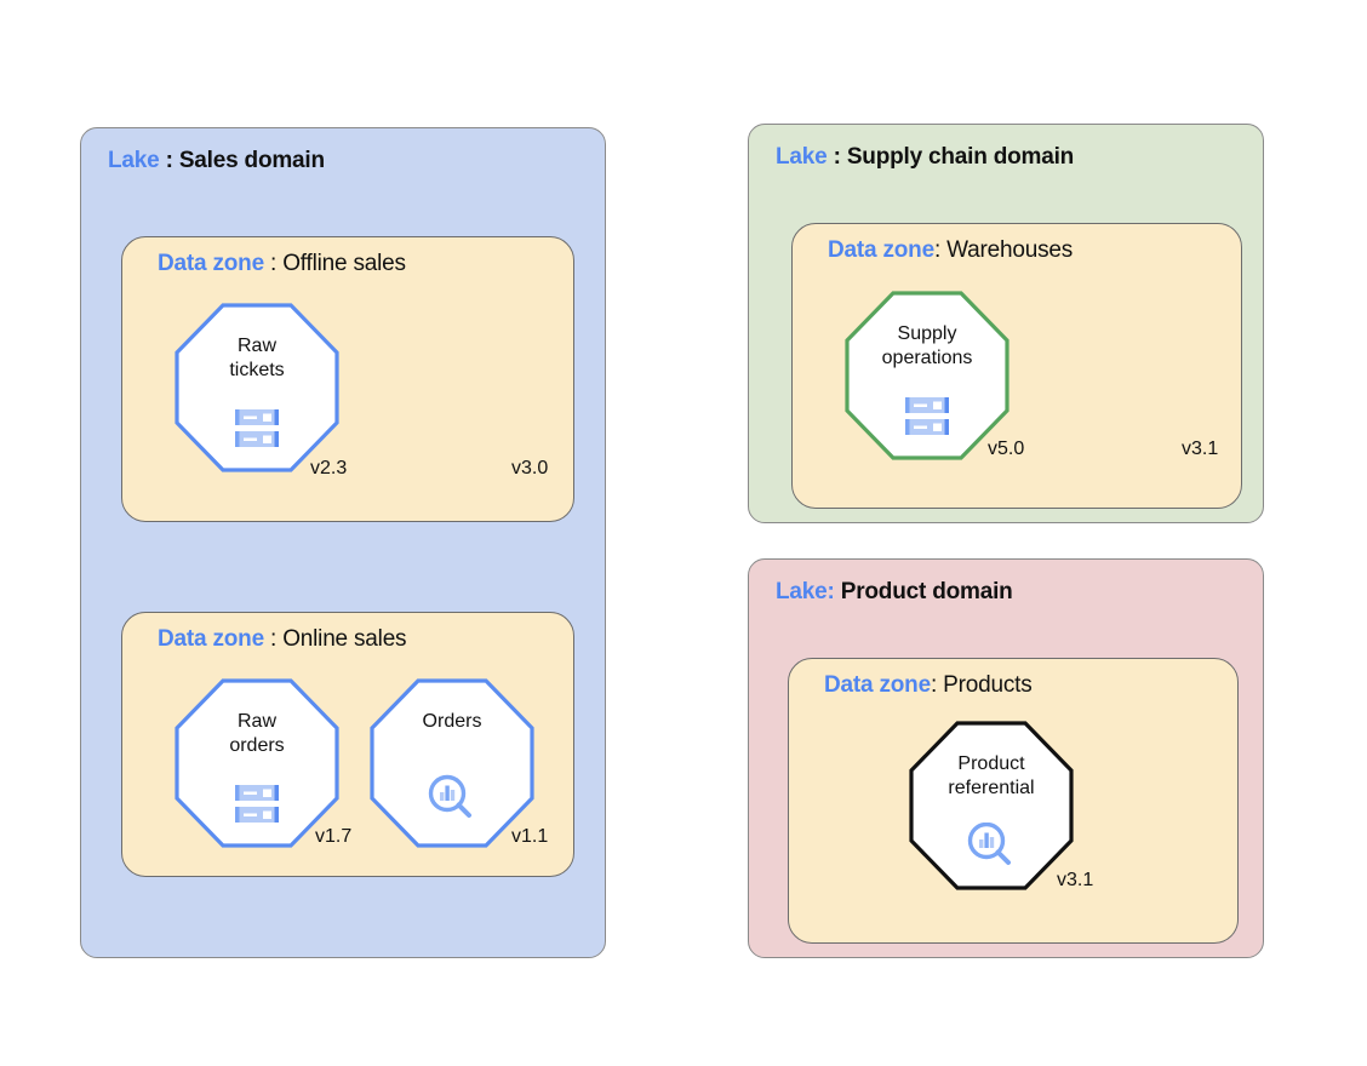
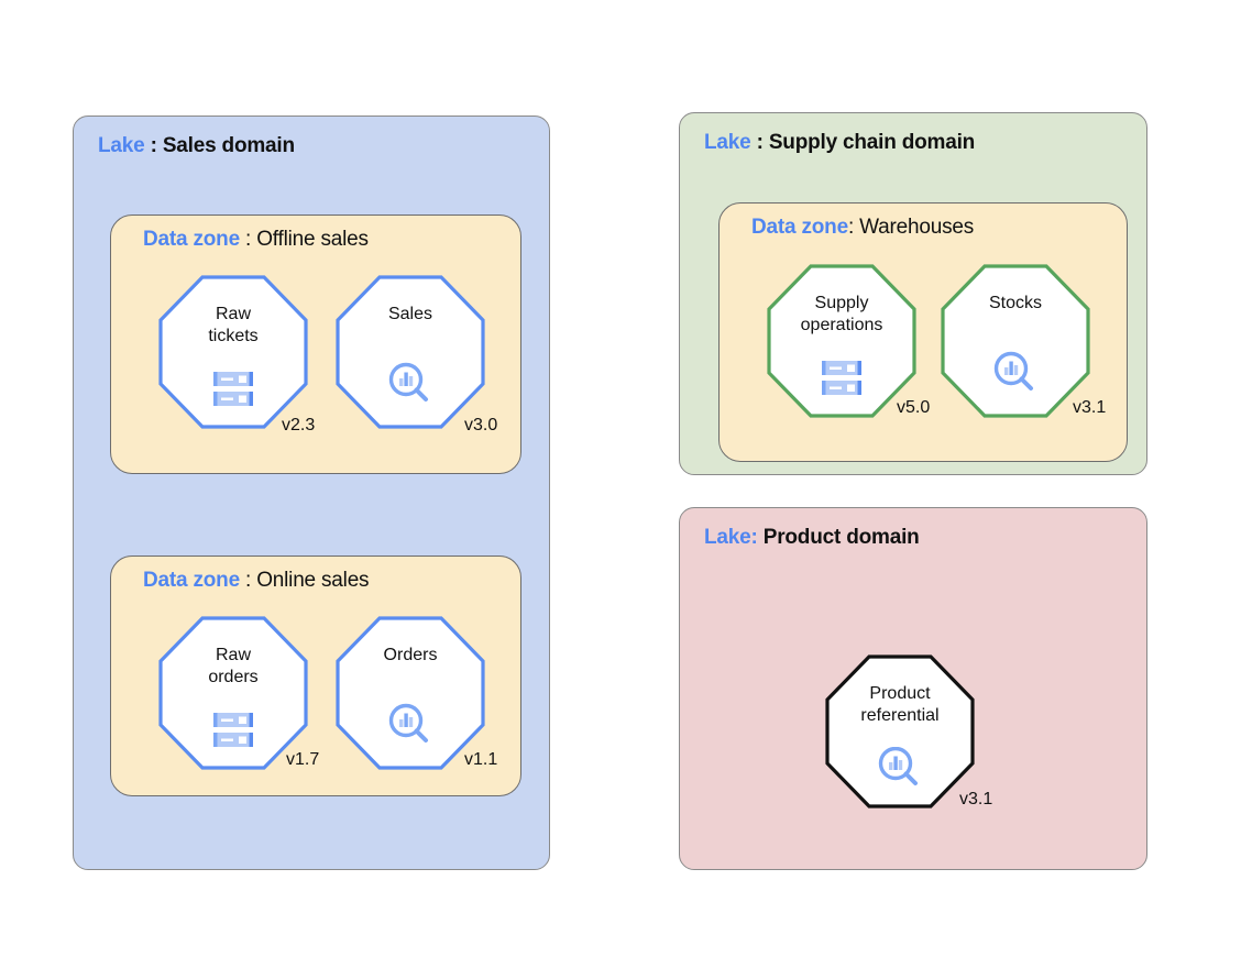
  Lake : Sales domain
  Data zone : Offline sales
  Raw
  tickets
  v2.3
+ Sales
  v3.0
  Data zone : Online sales
  Raw
  orders
  v1.7
  Orders
  v1.1
  Lake : Supply chain domain
  Data zone: Warehouses
  Supply
  operations
  v5.0
+ Stocks
  v3.1
  Lake: Product domain
- Data zone: Products
  Product
  referential
  v3.1
